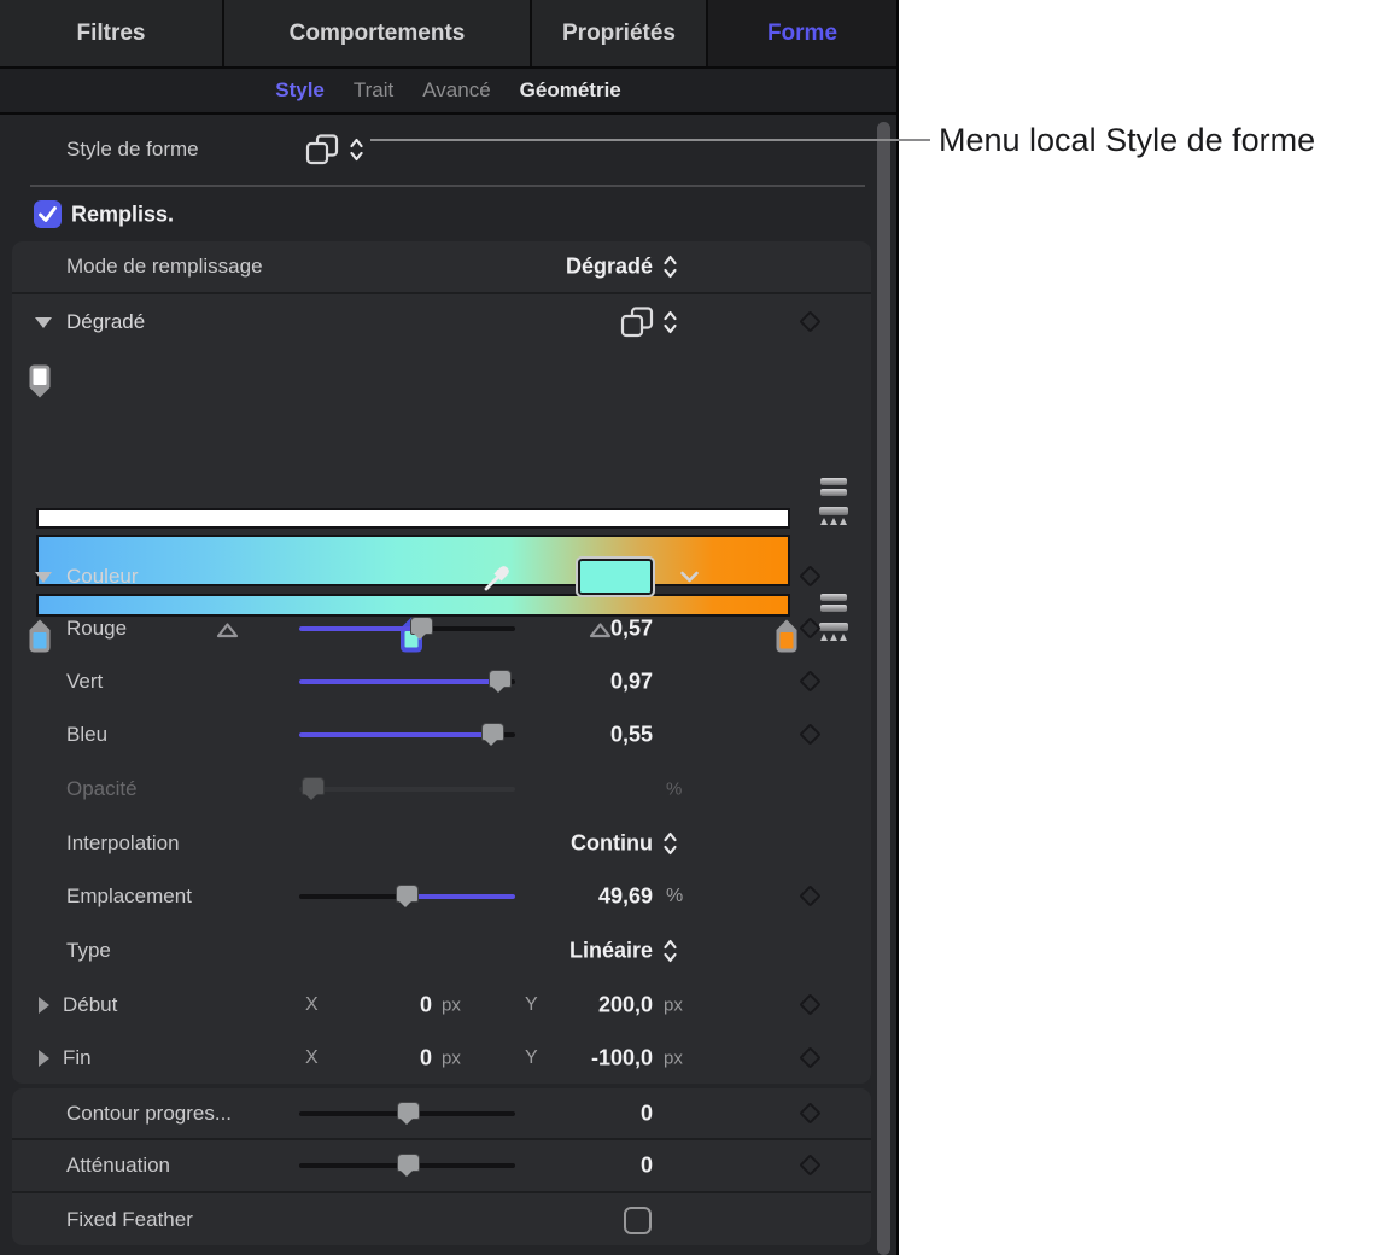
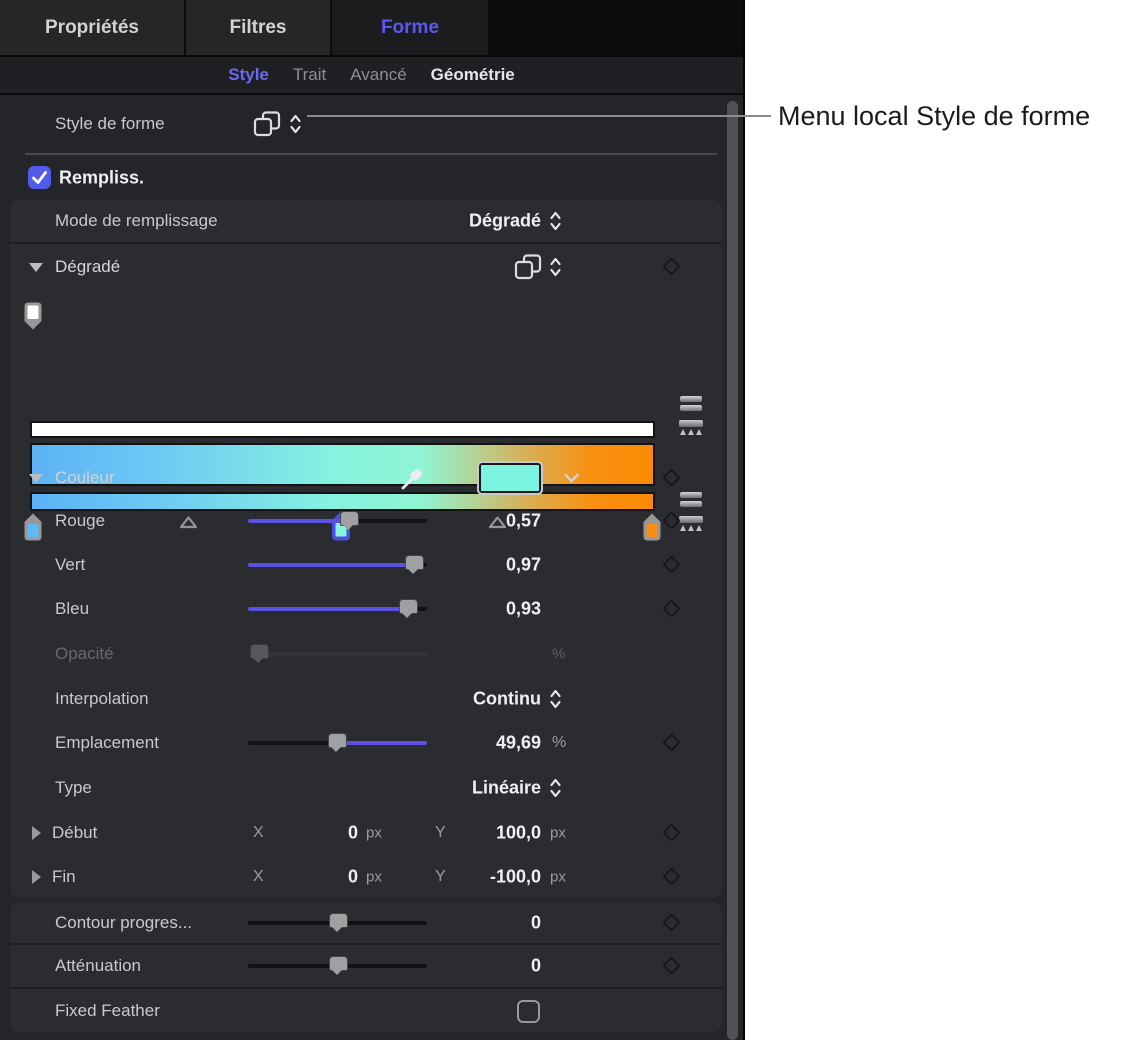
- Filtres
+ Propriétés
- Comportements
- Propriétés
+ Filtres
  Forme
  Style
  Trait
  Avancé
  Géométrie
  Style de forme
  Rempliss.
  Mode de remplissage
  Dégradé
  Dégradé
  Couleur
  Rouge
  0,57
  Vert
  0,97
  Bleu
- 0,55
+ 0,93
  Opacité
  %
  Interpolation
  Continu
  Emplacement
  49,69
  %
  Type
  Linéaire
  Début
  X
  0
  px
  Y
- 200,0
+ 100,0
  px
  Fin
  X
  0
  px
  Y
  -100,0
  px
  Contour progres...
  0
  Atténuation
  0
  Fixed Feather
  Menu local Style de forme
